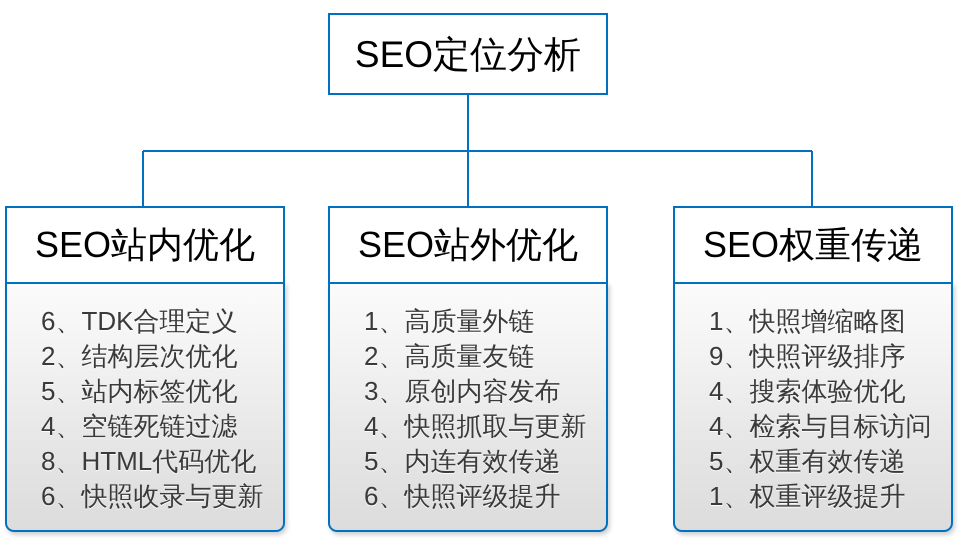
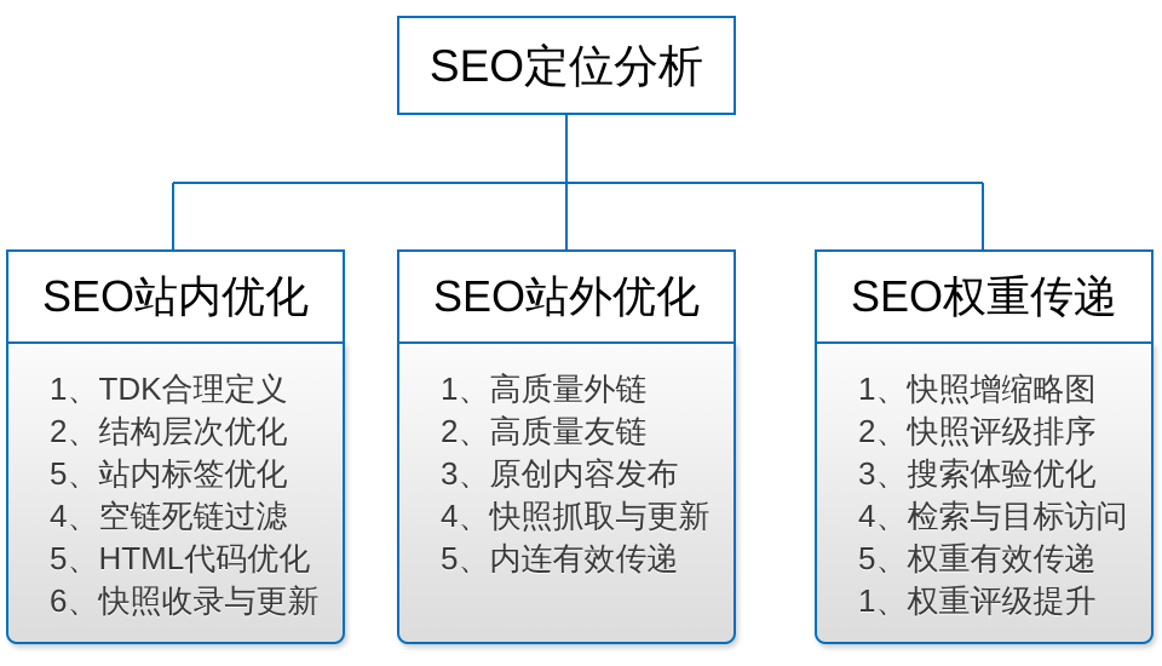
  SEO定位分析
  SEO站内优化
- 6、TDK合理定义
+ 1、TDK合理定义
  2、结构层次优化
  5、站内标签优化
  4、空链死链过滤
- 8、HTML代码优化
+ 5、HTML代码优化
  6、快照收录与更新
  SEO站外优化
  1、高质量外链
  2、高质量友链
  3、原创内容发布
  4、快照抓取与更新
  5、内连有效传递
- 6、快照评级提升
  SEO权重传递
  1、快照增缩略图
- 9、快照评级排序
+ 2、快照评级排序
- 4、搜索体验优化
+ 3、搜索体验优化
  4、检索与目标访问
  5、权重有效传递
  1、权重评级提升
